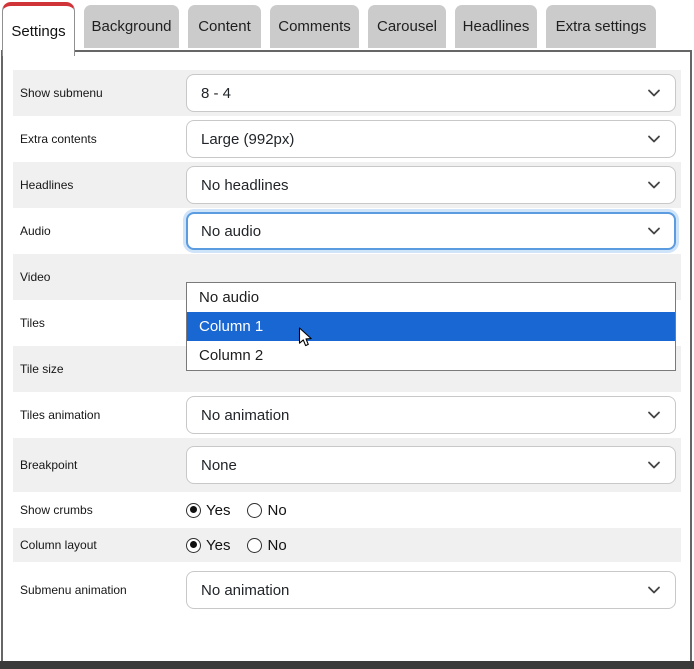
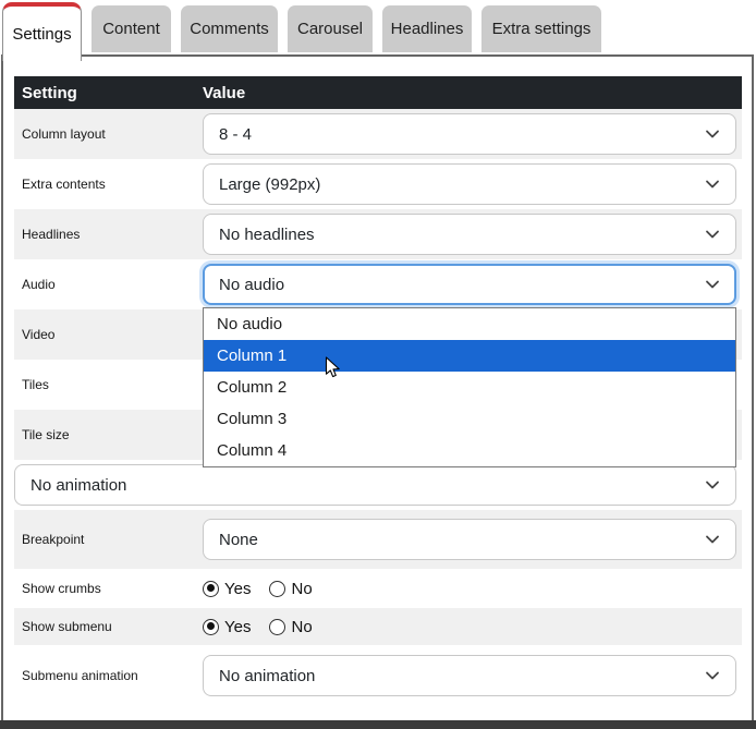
  Settings
- Background
  Content
  Comments
  Carousel
  Headlines
  Extra settings
+ Setting
+ Value
- Show submenu
+ Column layout
  8 - 4
  Extra contents
  Large (992px)
  Headlines
  No headlines
  Audio
  No audio
  Video
  Tiles
  Tile size
- Tiles animation
  No animation
  Breakpoint
  None
  Show crumbs
  Yes
  No
- Column layout
+ Show submenu
  Yes
  No
  Submenu animation
  No animation
  No audio
  Column 1
  Column 2
+ Column 3
+ Column 4
